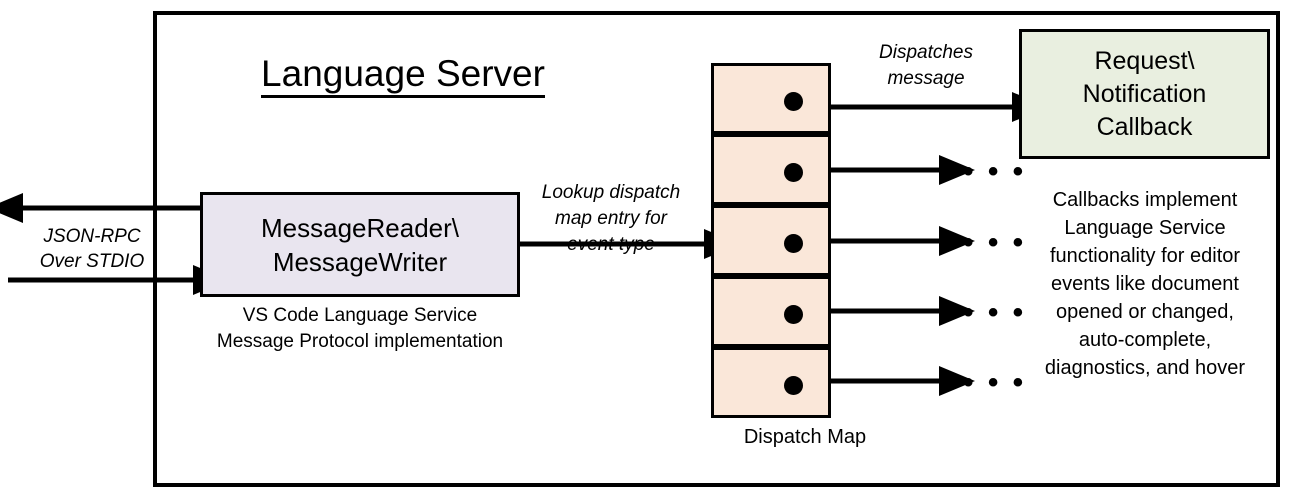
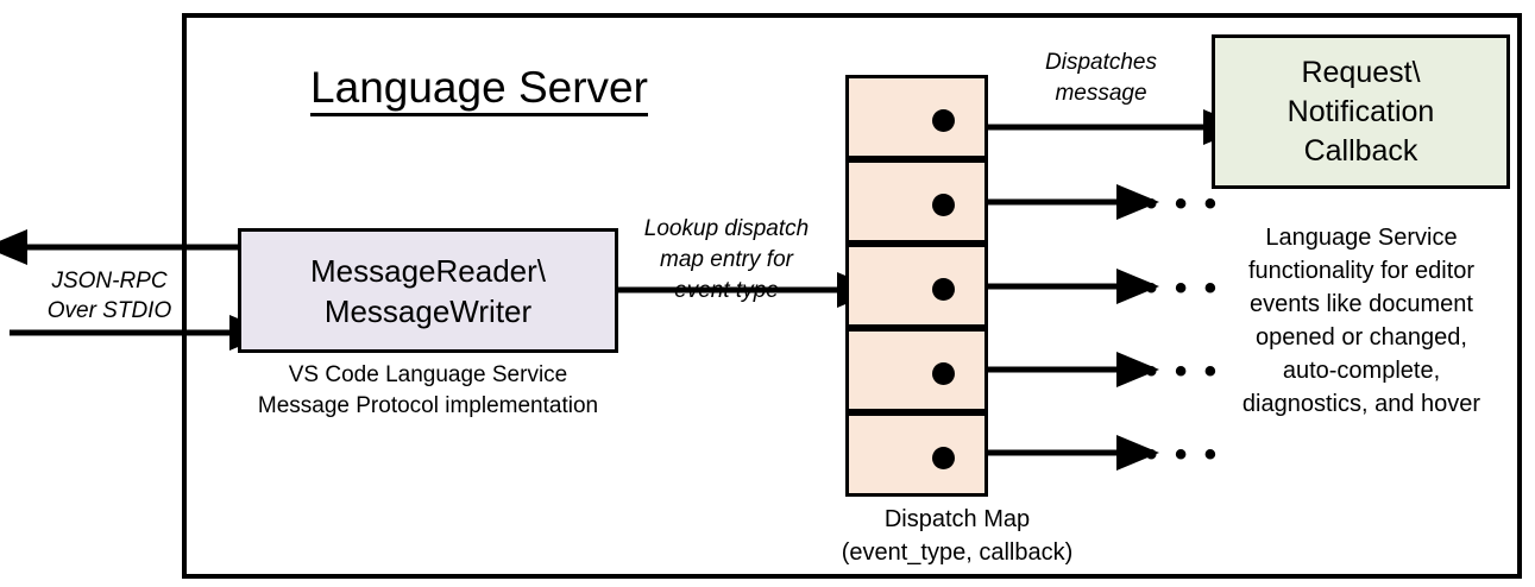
  Language Server
  JSON-RPC
  Over STDIO
  MessageReader\
  MessageWriter
  VS Code Language Service
  Message Protocol implementation
  Lookup dispatch
  map entry for
  event type
  Dispatches
  message
  Dispatch Map
+ (event_type, callback)
  • • •
  • • •
  • • •
  • • •
  Request\
  Notification
  Callback
- Callbacks implement
  Language Service
  functionality for editor
  events like document
  opened or changed,
  auto-complete,
  diagnostics, and hover
